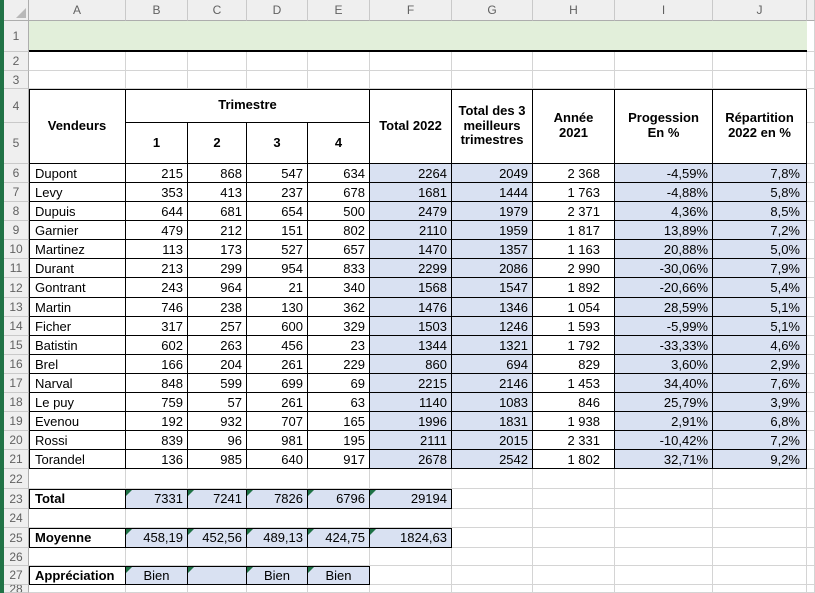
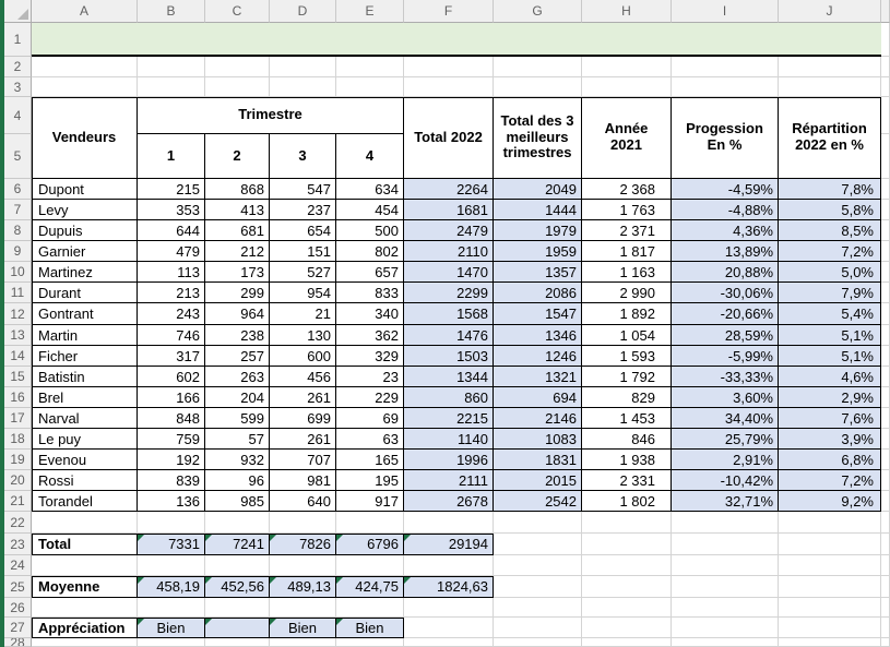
  A
  B
  C
  D
  E
  F
  G
  H
  I
  J
  1
  2
  3
  4
  5
  6
  7
  8
  9
  10
  11
  12
  13
  14
  15
  16
  17
  18
  19
  20
  21
  22
  23
  24
  25
  26
  27
  28
  Vendeurs
  Trimestre
  1
  2
  3
  4
  Total 2022
  Total des 3 meilleurs trimestres
  Année 2021
  Progession En %
  Répartition 2022 en %
  Dupont
  215
  868
  547
  634
  2264
  2049
  2 368
  -4,59%
  7,8%
  Levy
  353
  413
  237
- 678
+ 454
  1681
  1444
  1 763
  -4,88%
  5,8%
  Dupuis
  644
  681
  654
  500
  2479
  1979
  2 371
  4,36%
  8,5%
  Garnier
  479
  212
  151
  802
  2110
  1959
  1 817
  13,89%
  7,2%
  Martinez
  113
  173
  527
  657
  1470
  1357
  1 163
  20,88%
  5,0%
  Durant
  213
  299
  954
  833
  2299
  2086
  2 990
  -30,06%
  7,9%
  Gontrant
  243
  964
  21
  340
  1568
  1547
  1 892
  -20,66%
  5,4%
  Martin
  746
  238
  130
  362
  1476
  1346
  1 054
  28,59%
  5,1%
  Ficher
  317
  257
  600
  329
  1503
  1246
  1 593
  -5,99%
  5,1%
  Batistin
  602
  263
  456
  23
  1344
  1321
  1 792
  -33,33%
  4,6%
  Brel
  166
  204
  261
  229
  860
  694
  829
  3,60%
  2,9%
  Narval
  848
  599
  699
  69
  2215
  2146
  1 453
  34,40%
  7,6%
  Le puy
  759
  57
  261
  63
  1140
  1083
  846
  25,79%
  3,9%
  Evenou
  192
  932
  707
  165
  1996
  1831
  1 938
  2,91%
  6,8%
  Rossi
  839
  96
  981
  195
  2111
  2015
  2 331
  -10,42%
  7,2%
  Torandel
  136
  985
  640
  917
  2678
  2542
  1 802
  32,71%
  9,2%
  Total
  7331
  7241
  7826
  6796
  29194
  Moyenne
  458,19
  452,56
  489,13
  424,75
  1824,63
  Appréciation
  Bien
  Bien
  Bien
